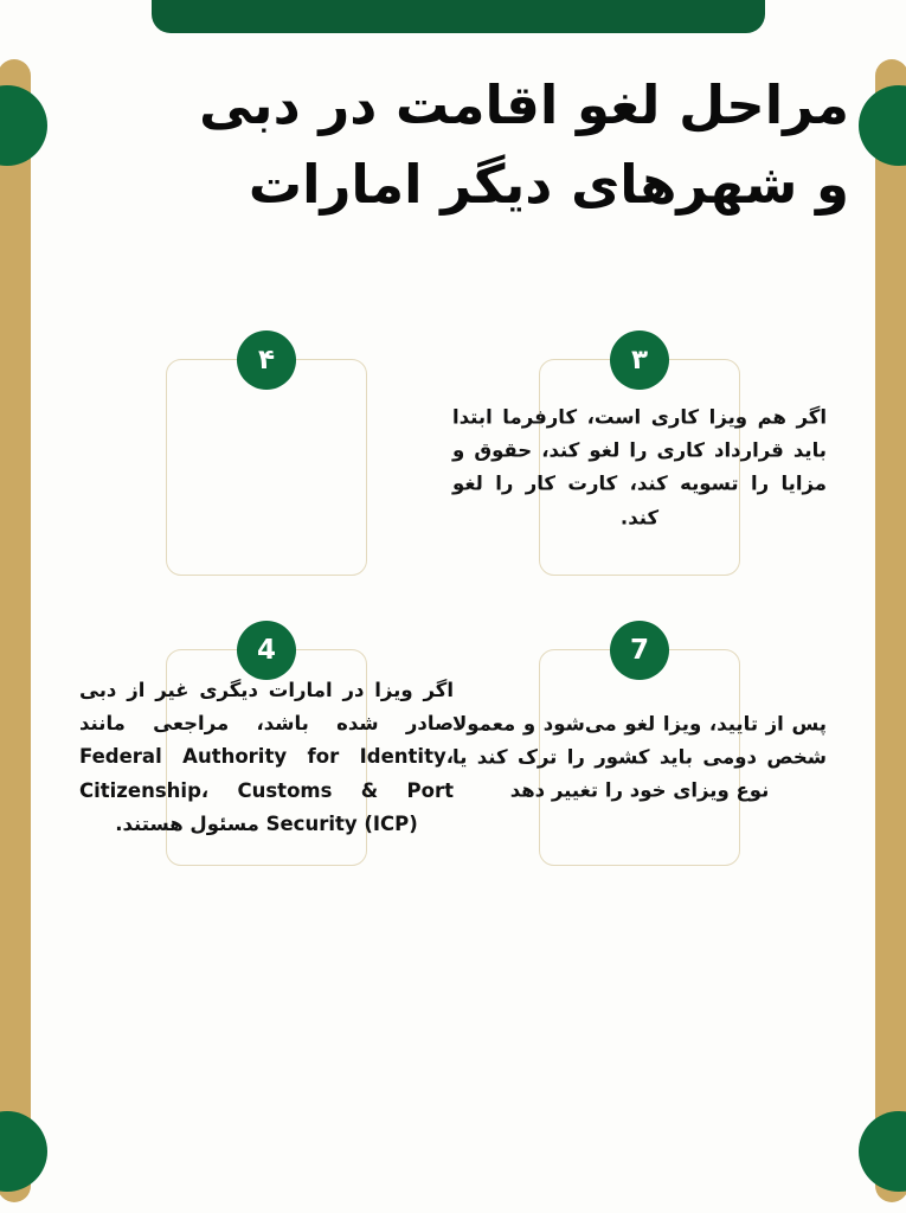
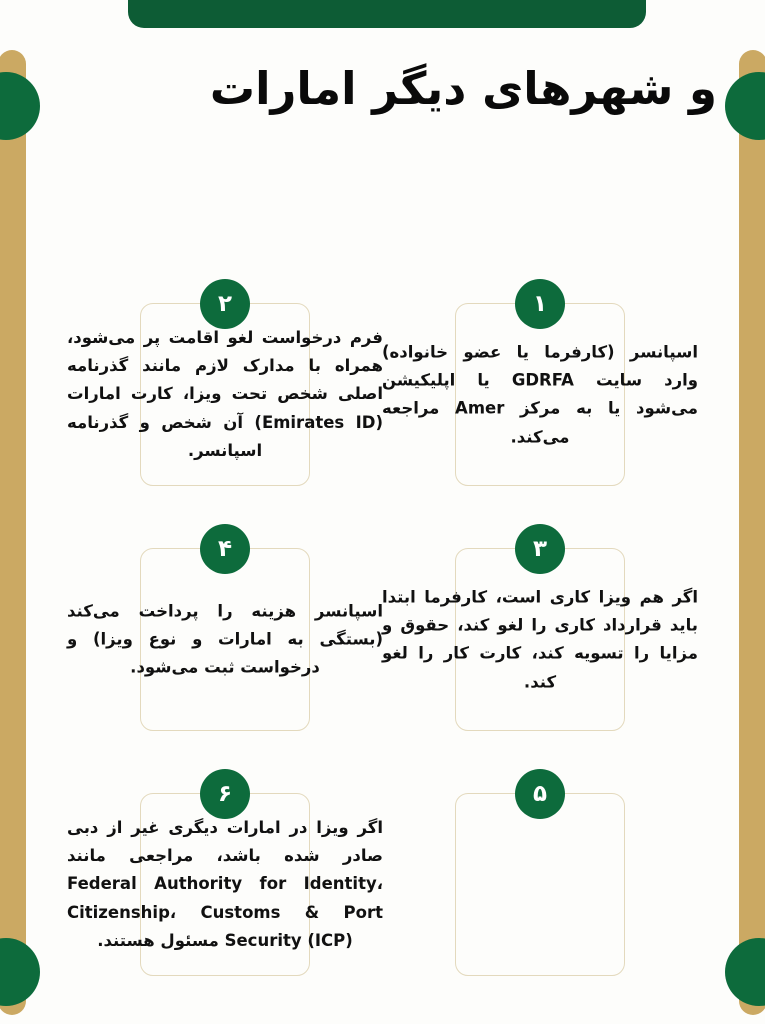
- مراحل لغو اقامت در دبی
  و شهرهای دیگر امارات
+ ۱
+ اسپانسر (کارفرما یا عضو خانواده) وارد سایت GDRFA یا اپلیکیشن می‌شود یا به مرکز Amer مراجعه می‌کند.
+ ۲
+ فرم درخواست لغو اقامت پر می‌شود، همراه با مدارک لازم مانند گذرنامه اصلی شخص تحت ویزا، کارت امارات (Emirates ID) آن شخص و گذرنامه اسپانسر.
  ۳
  اگر هم ویزا کاری است، کارفرما ابتدا باید قرارداد کاری را لغو کند، حقوق و مزایا را تسویه کند، کارت کار را لغو کند.
  ۴
+ اسپانسر هزینه را پرداخت می‌کند (بستگی به امارات و نوع ویزا) و درخواست ثبت می‌شود.
- 7
+ ۵
- پس از تایید، ویزا لغو می‌شود و معمولا شخص دومی باید کشور را ترک کند یا نوع ویزای خود را تغییر دهد
- 4
+ ۶
  اگر ویزا در امارات دیگری غیر از دبی صادر شده باشد، مراجعی مانند Federal Authority for Identity، Citizenship، Customs & Port Security (ICP) مسئول هستند.
